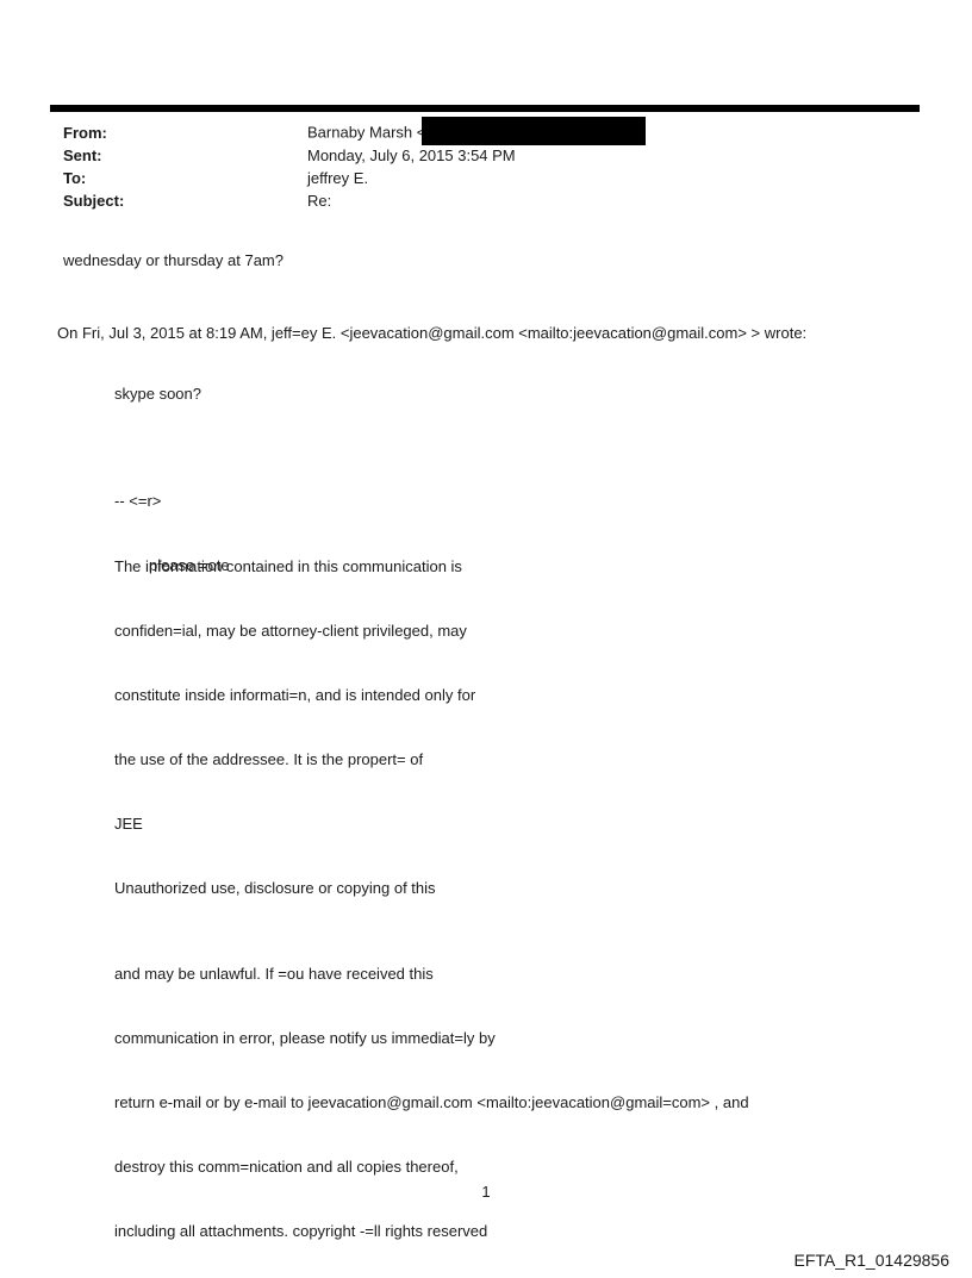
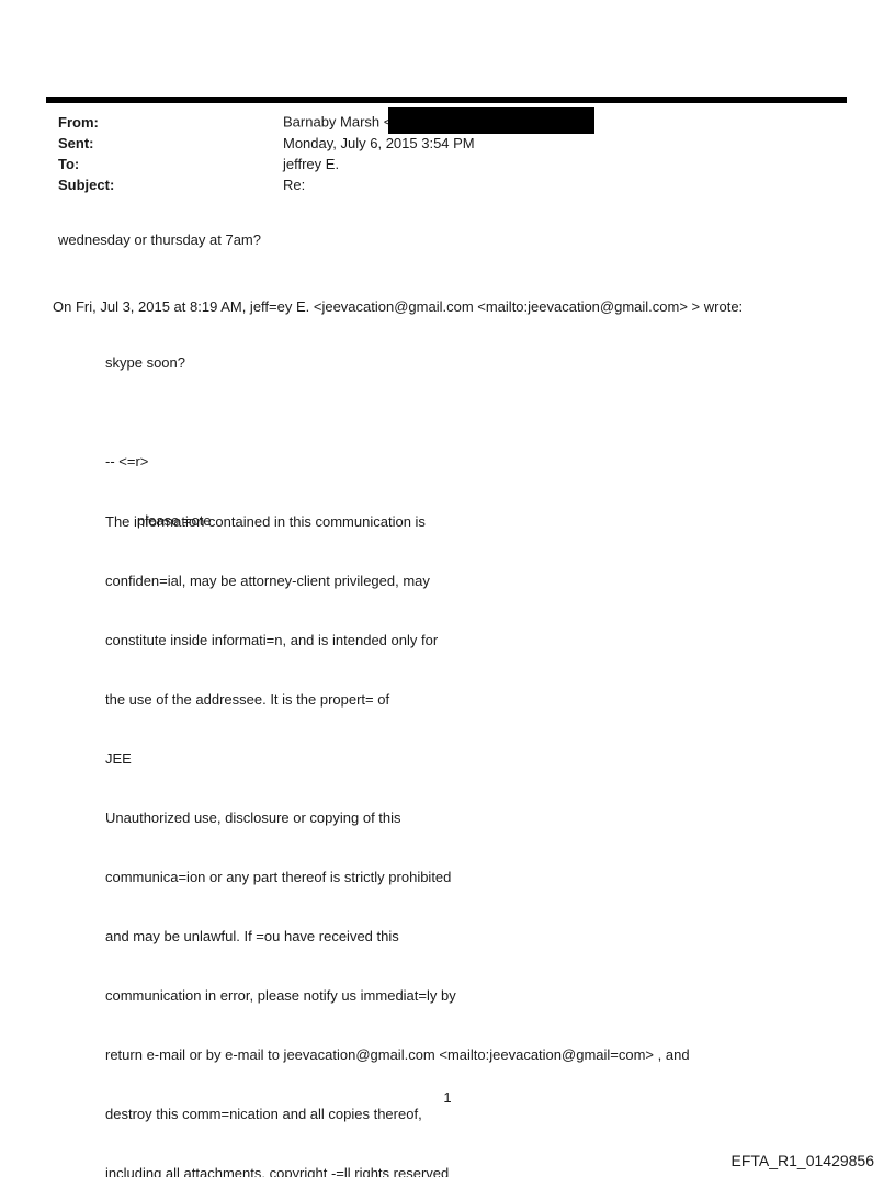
  From:
  Barnaby Marsh
  Sent:
  Monday, July 6, 2015 3:54 PM
  To:
  jeffrey E.
  Subject:
  Re:
  wednesday or thursday at 7am?
  On Fri, Jul 3, 2015 at 8:19 AM, jeff=ey E. <jeevacation@gmail.com <mailto:jeevacation@gmail.com> > wrote:
  skype soon?
  -- <=r>
  please =ote
  The information contained in this communication is
  confiden=ial, may be attorney-client privileged, may
  constitute inside informati=n, and is intended only for
  the use of the addressee. It is the propert= of
  JEE
  Unauthorized use, disclosure or copying of this
+ communica=ion or any part thereof is strictly prohibited
  and may be unlawful. If =ou have received this
  communication in error, please notify us immediat=ly by
  return e-mail or by e-mail to jeevacation@gmail.com <mailto:jeevacation@gmail=com> , and
  destroy this comm=nication and all copies thereof,
  including all attachments. copyright -=ll rights reserved
  1
  EFTA_R1_01429856
